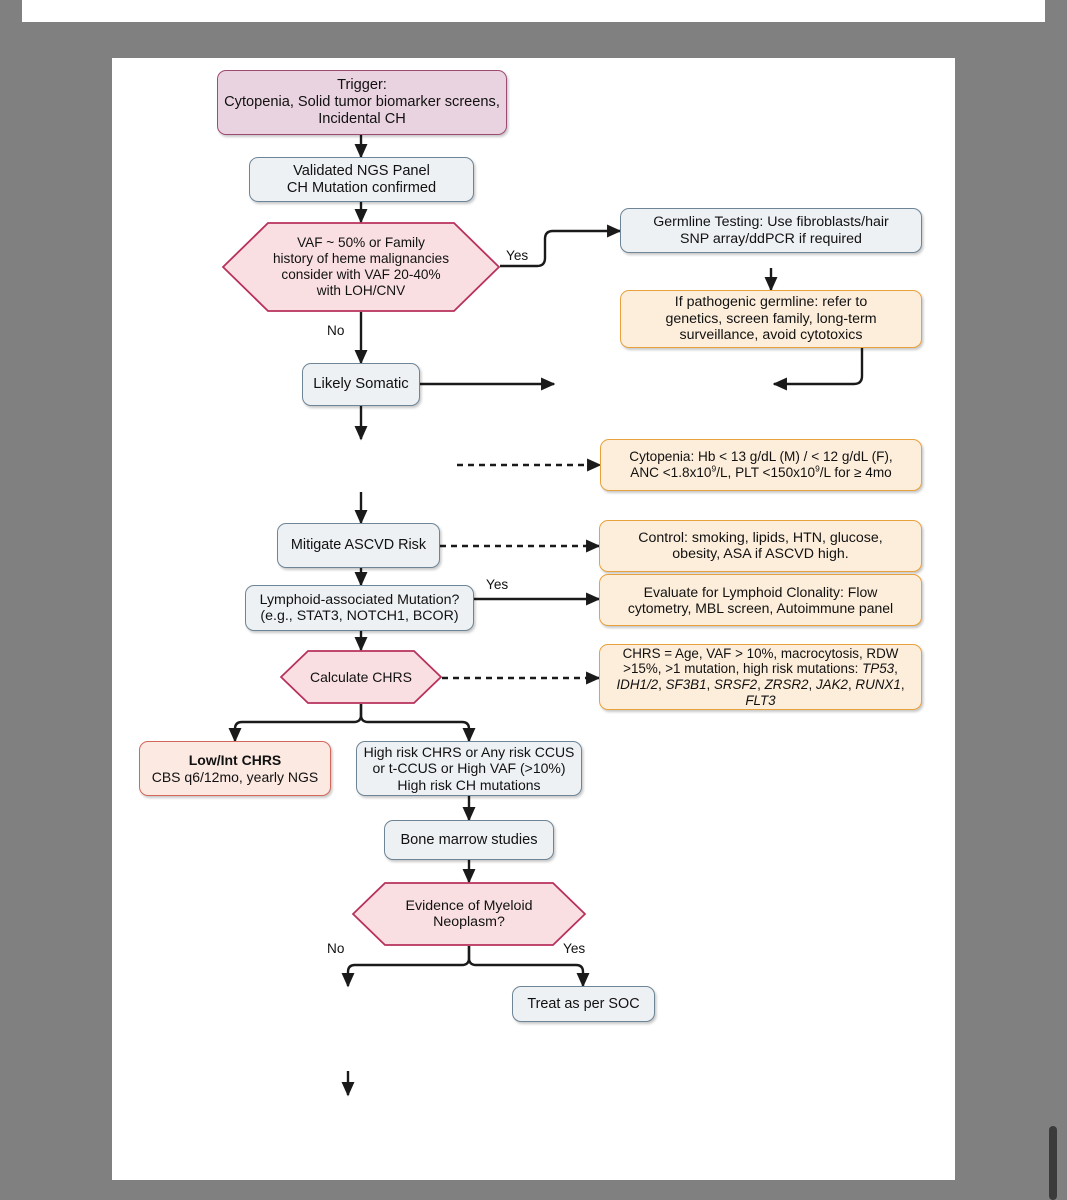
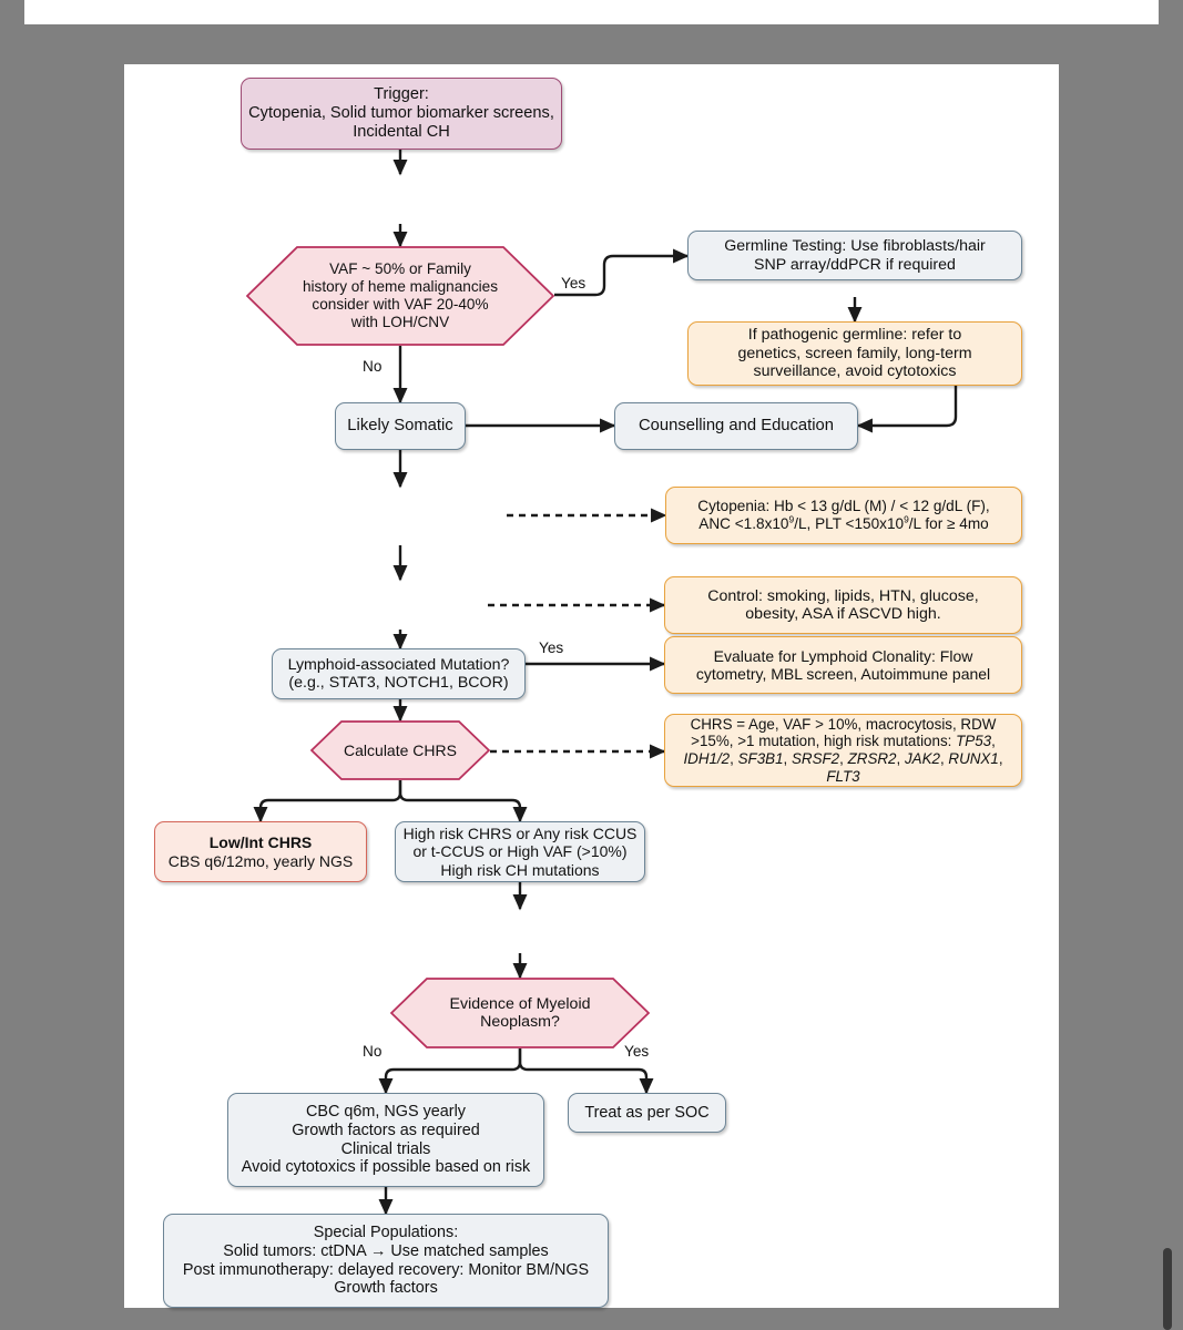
  Trigger:
  Cytopenia, Solid tumor biomarker screens,
  Incidental CH
- Validated NGS Panel
- CH Mutation confirmed
  VAF ~ 50% or Family
  history of heme malignancies
  consider with VAF 20-40%
  with LOH/CNV
  Germline Testing: Use fibroblasts/hair
  SNP array/ddPCR if required
  If pathogenic germline: refer to
  genetics, screen family, long-term
  surveillance, avoid cytotoxics
  Likely Somatic
+ Counselling and Education
  Cytopenia: Hb < 13 g/dL (M) / < 12 g/dL (F),
  ANC <1.8x109/L, PLT <150x109/L for ≥ 4mo
- Mitigate ASCVD Risk
  Control: smoking, lipids, HTN, glucose,
  obesity, ASA if ASCVD high.
  Lymphoid-associated Mutation?
  (e.g., STAT3, NOTCH1, BCOR)
  Evaluate for Lymphoid Clonality: Flow
  cytometry, MBL screen, Autoimmune panel
  Calculate CHRS
  CHRS = Age, VAF > 10%, macrocytosis, RDW
  >15%, >1 mutation, high risk mutations: TP53,
  IDH1/2, SF3B1, SRSF2, ZRSR2, JAK2, RUNX1, FLT3
  Low/Int CHRS
  CBS q6/12mo, yearly NGS
  High risk CHRS or Any risk CCUS
  or t-CCUS or High VAF (>10%)
  High risk CH mutations
- Bone marrow studies
  Evidence of Myeloid
  Neoplasm?
  Treat as per SOC
+ CBC q6m, NGS yearly
+ Growth factors as required
+ Clinical trials
+ Avoid cytotoxics if possible based on risk
+ Special Populations:
+ Solid tumors: ctDNA → Use matched samples
+ Post immunotherapy: delayed recovery: Monitor BM/NGS
+ Growth factors
  Yes
  No
  Yes
  No
  Yes
